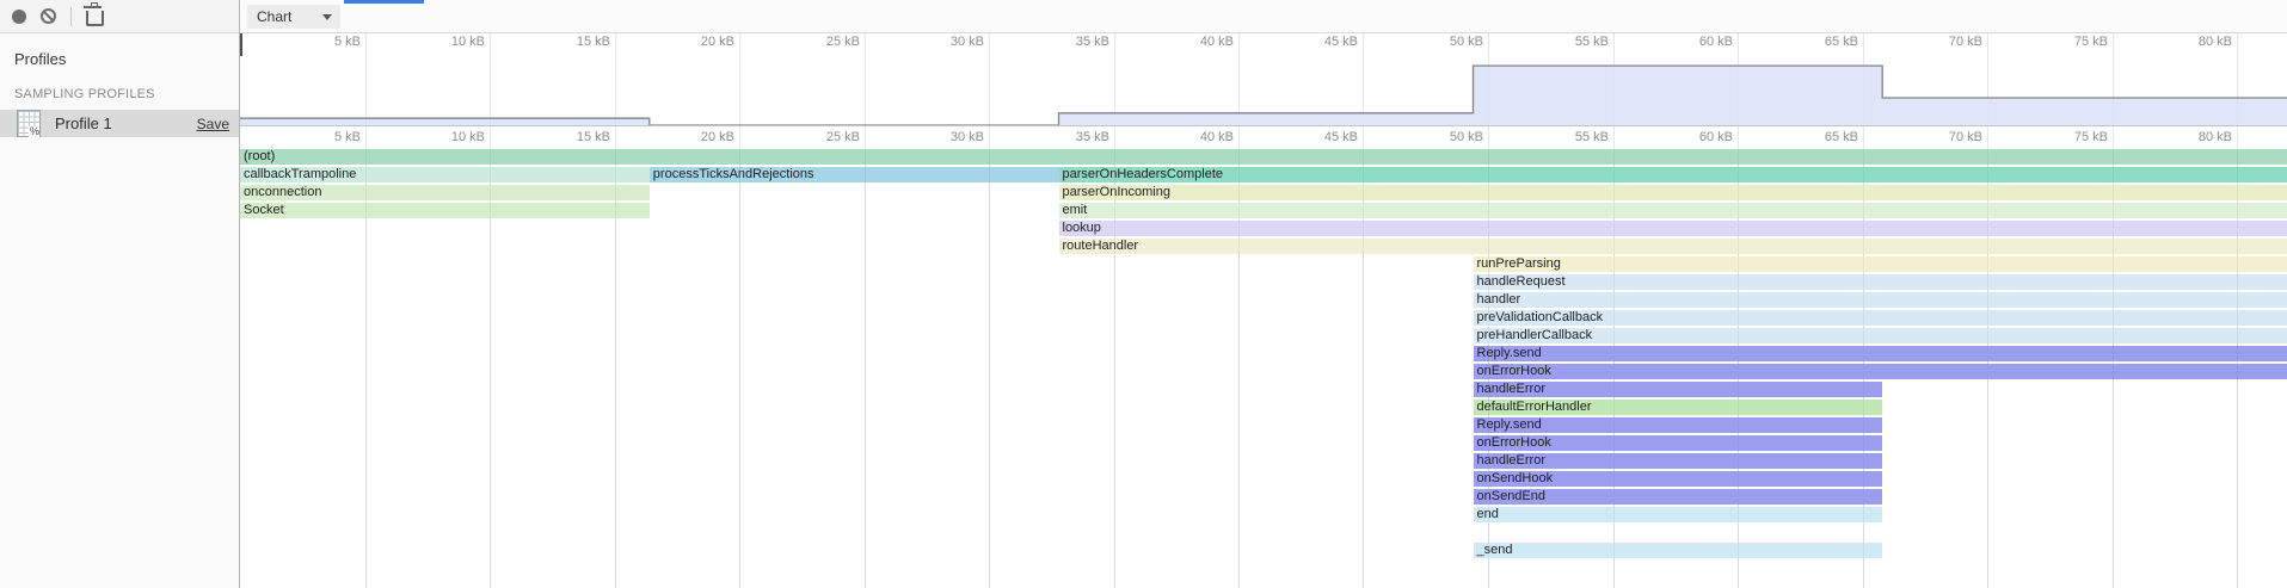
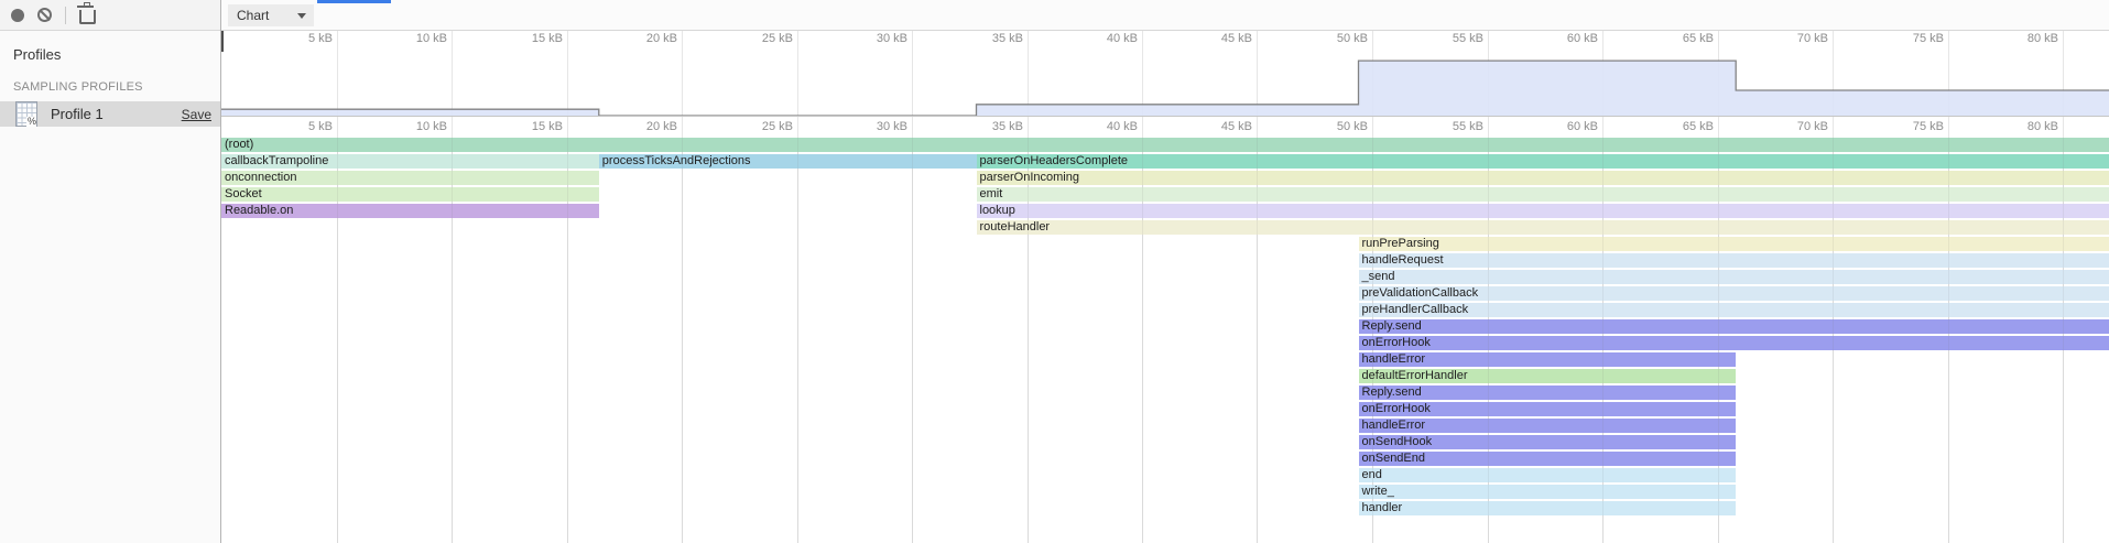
  Chart
  Profiles
  SAMPLING PROFILES
  Profile 1
  Save
  5 kB
  5 kB
  10 kB
  10 kB
  15 kB
  15 kB
  20 kB
  20 kB
  25 kB
  25 kB
  30 kB
  30 kB
  35 kB
  35 kB
  40 kB
  40 kB
  45 kB
  45 kB
  50 kB
  50 kB
  55 kB
  55 kB
  60 kB
  60 kB
  65 kB
  65 kB
  70 kB
  70 kB
  75 kB
  75 kB
  80 kB
  80 kB
  (root)
  callbackTrampoline
  processTicksAndRejections
  parserOnHeadersComplete
  onconnection
  parserOnIncoming
  Socket
  emit
+ Readable.on
  lookup
  routeHandler
  runPreParsing
  handleRequest
- handler
+ _send
  preValidationCallback
  preHandlerCallback
  Reply.send
  onErrorHook
  handleError
  defaultErrorHandler
  Reply.send
  onErrorHook
  handleError
  onSendHook
  onSendEnd
  end
+ write_
- _send
+ handler
